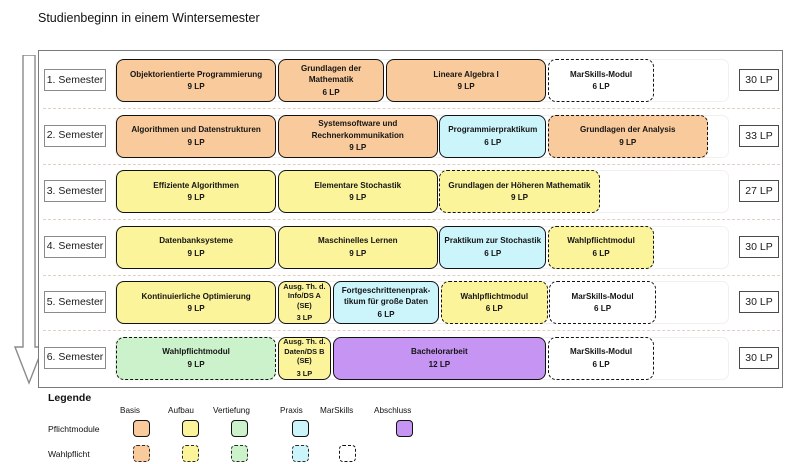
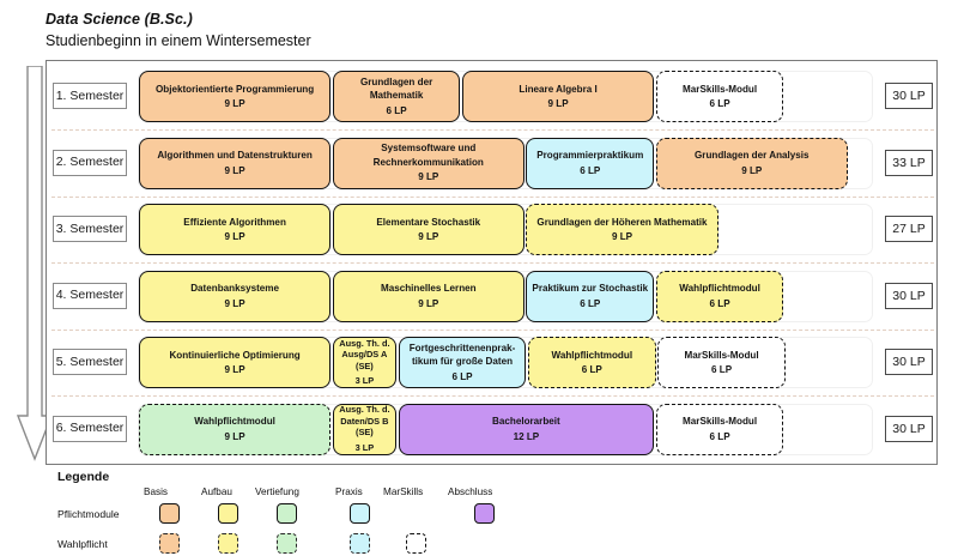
+ Data Science (B.Sc.)
  Studienbeginn in einem Wintersemester
  1. Semester
  Objektorientierte Programmierung
  9 LP
  Grundlagen der Mathematik
  6 LP
  Lineare Algebra I
  9 LP
  MarSkills-Modul
  6 LP
  30 LP
  2. Semester
  Algorithmen und Datenstrukturen
  9 LP
  Systemsoftware und Rechnerkommunikation
  9 LP
  Programmierpraktikum
  6 LP
  Grundlagen der Analysis
  9 LP
  33 LP
  3. Semester
  Effiziente Algorithmen
  9 LP
  Elementare Stochastik
  9 LP
  Grundlagen der Höheren Mathematik
  9 LP
  27 LP
  4. Semester
  Datenbanksysteme
  9 LP
  Maschinelles Lernen
  9 LP
  Praktikum zur Stochastik
  6 LP
  Wahlpflichtmodul
  6 LP
  30 LP
  5. Semester
  Kontinuierliche Optimierung
  9 LP
- Ausg. Th. d. Info/DS A (SE)
+ Ausg. Th. d. Ausg/DS A (SE)
  3 LP
  Fortgeschrittenenprak-tikum für große Daten
  6 LP
  Wahlpflichtmodul
  6 LP
  MarSkills-Modul
  6 LP
  30 LP
  6. Semester
  Wahlpflichtmodul
  9 LP
  Ausg. Th. d. Daten/DS B (SE)
  3 LP
  Bachelorarbeit
  12 LP
  MarSkills-Modul
  6 LP
  30 LP
  Legende
  Basis
  Aufbau
  Vertiefung
  Praxis
  MarSkills
  Abschluss
  Pflichtmodule
  Wahlpflicht
